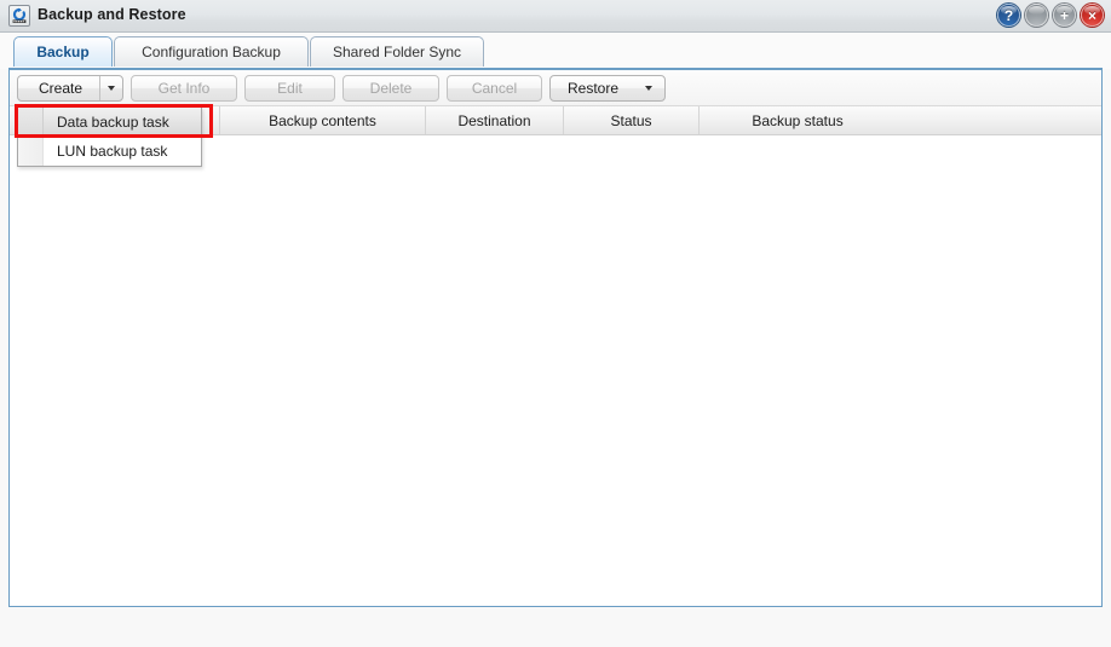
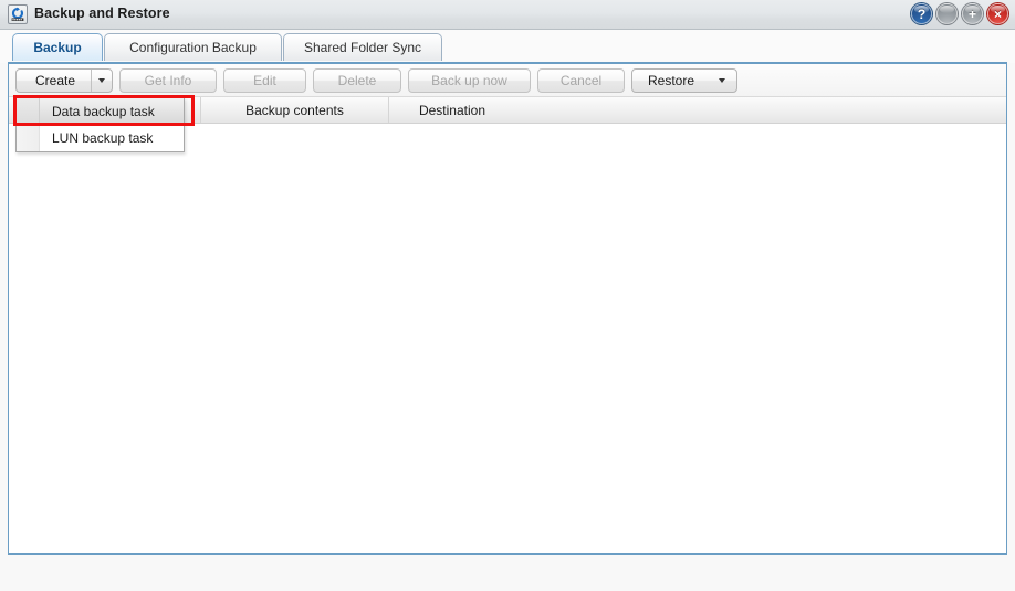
  Backup and Restore
  ?
  +
  ×
  Backup
  Configuration Backup
  Shared Folder Sync
  Create
  Get Info
  Edit
  Delete
+ Back up now
  Cancel
  Restore
  Backup contents
  Destination
- Status
- Backup status
  Data backup task
  LUN backup task
